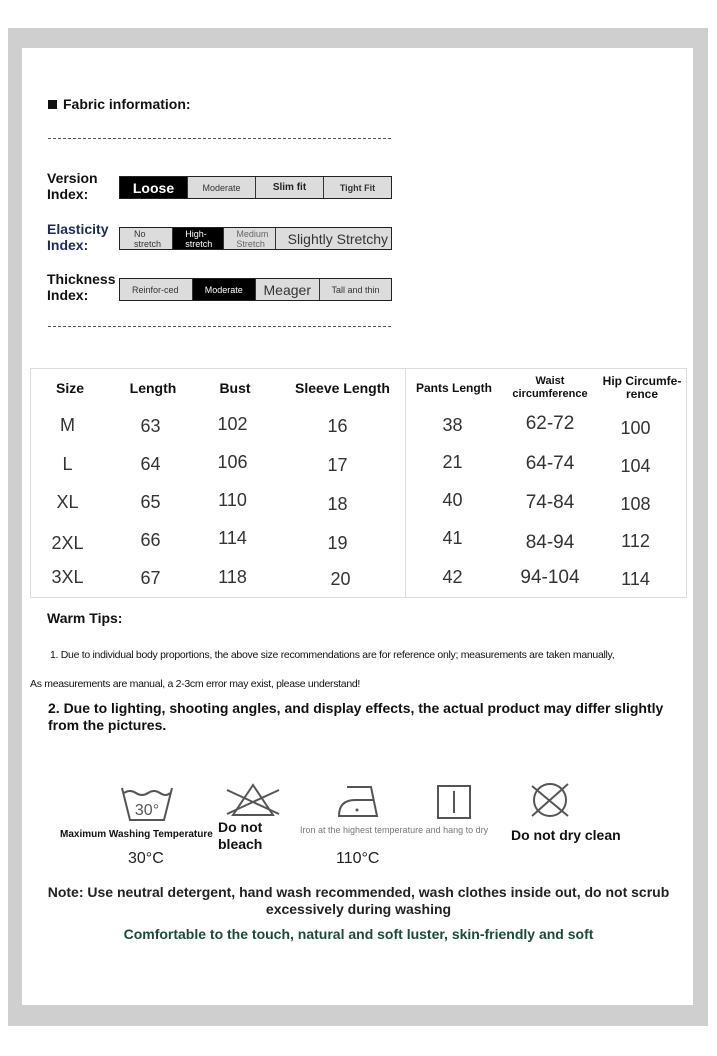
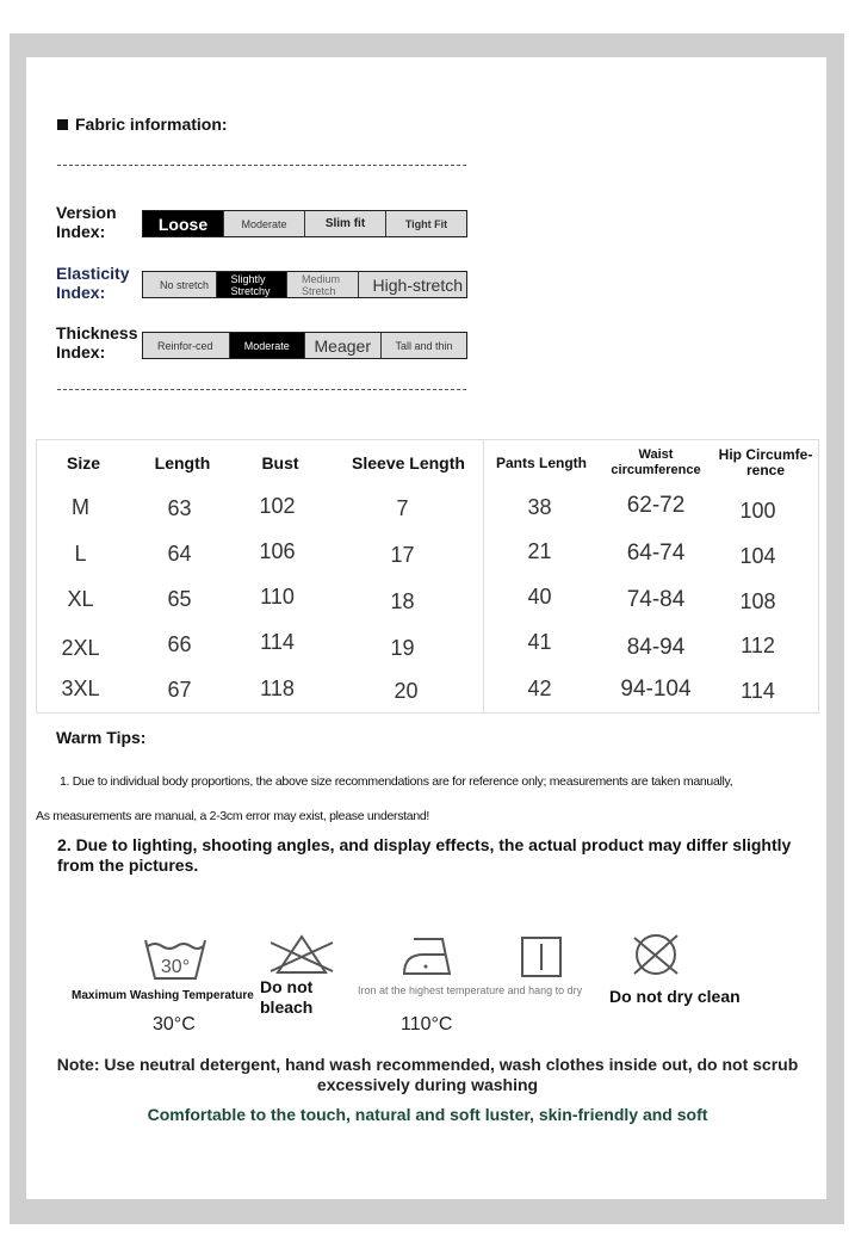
  Fabric information:
  Version
  Index:
  Loose
  Moderate
  Slim fit
  Tight Fit
  Elasticity
  Index:
  No stretch
- High-stretch
+ Slightly Stretchy
  Medium Stretch
- Slightly Stretchy
+ High-stretch
  Thickness
  Index:
  Reinfor-ced
  Moderate
  Meager
  Tall and thin
  Size
  Length
  Bust
  Sleeve Length
  Pants Length
  Waist circumference
  Hip Circumfe-rence
  M
  63
  102
- 16
+ 7
  38
  62-72
  100
  L
  64
  106
  17
  21
  64-74
  104
  XL
  65
  110
  18
  40
  74-84
  108
  2XL
  66
  114
  19
  41
  84-94
  112
  3XL
  67
  118
  20
  42
  94-104
  114
  Warm Tips:
  1. Due to individual body proportions, the above size recommendations are for reference only; measurements are taken manually,
  As measurements are manual, a 2-3cm error may exist, please understand!
  2. Due to lighting, shooting angles, and display effects, the actual product may differ slightly from the pictures.
  30°
  Maximum Washing Temperature
  30°C
  Do not bleach
  Iron at the highest temperature and hang to dry
  110°C
  Do not dry clean
  Note: Use neutral detergent, hand wash recommended, wash clothes inside out, do not scrub excessively during washing
  Comfortable to the touch, natural and soft luster, skin-friendly and soft
